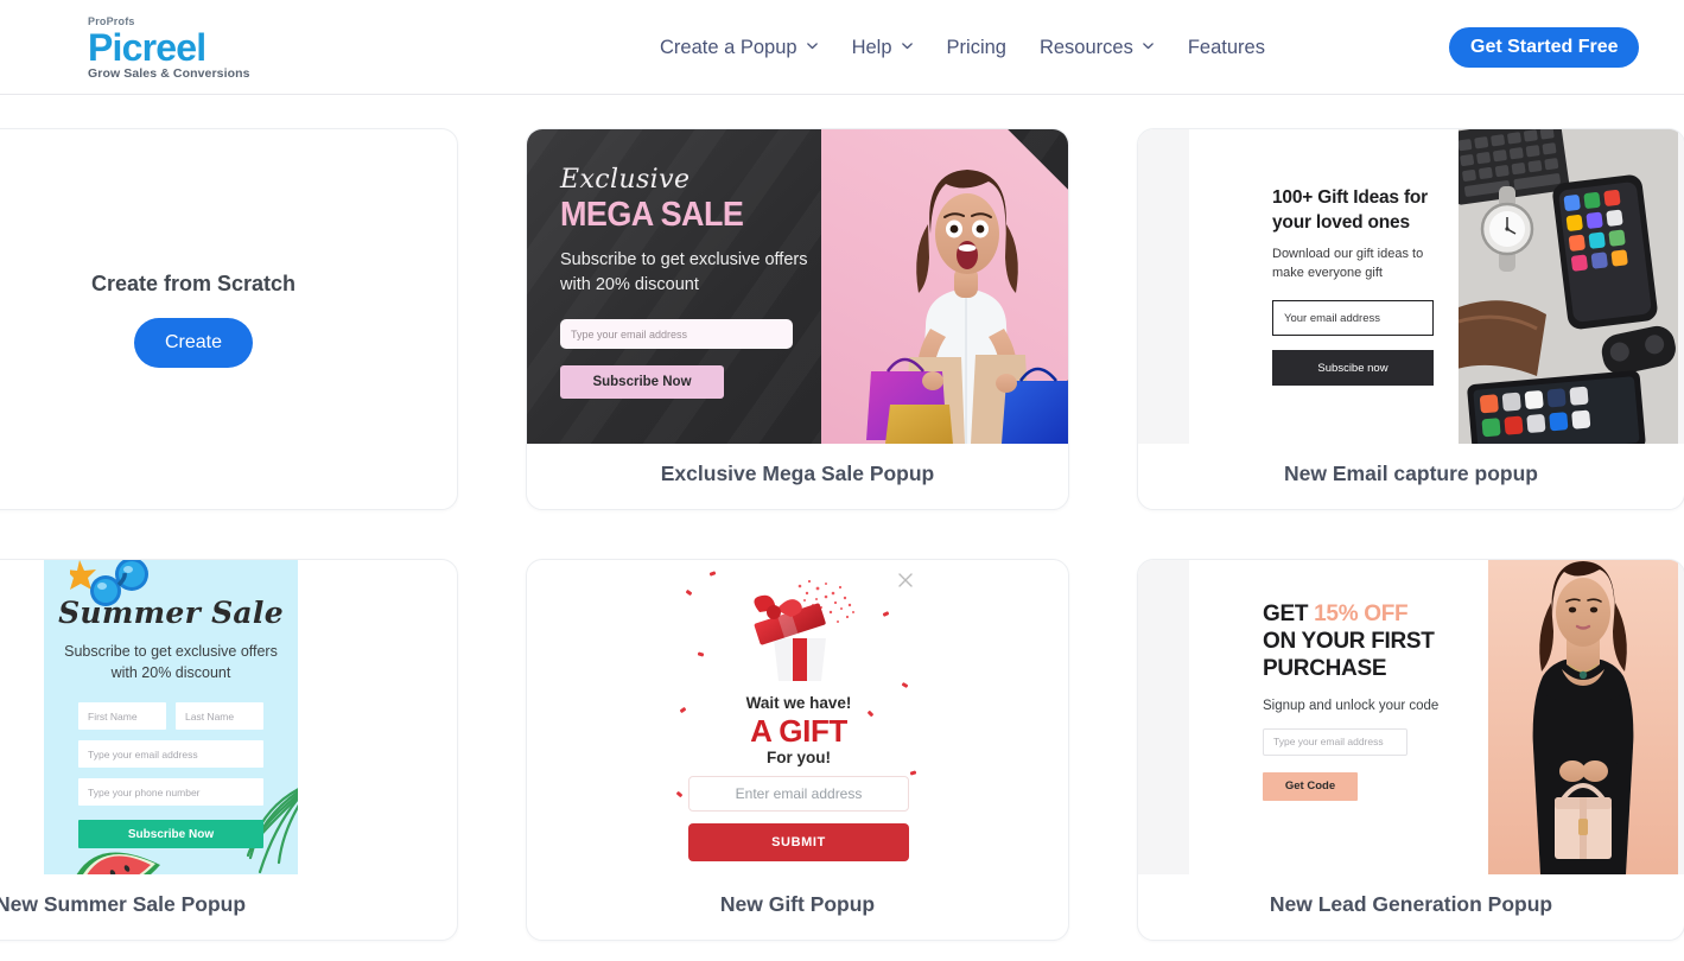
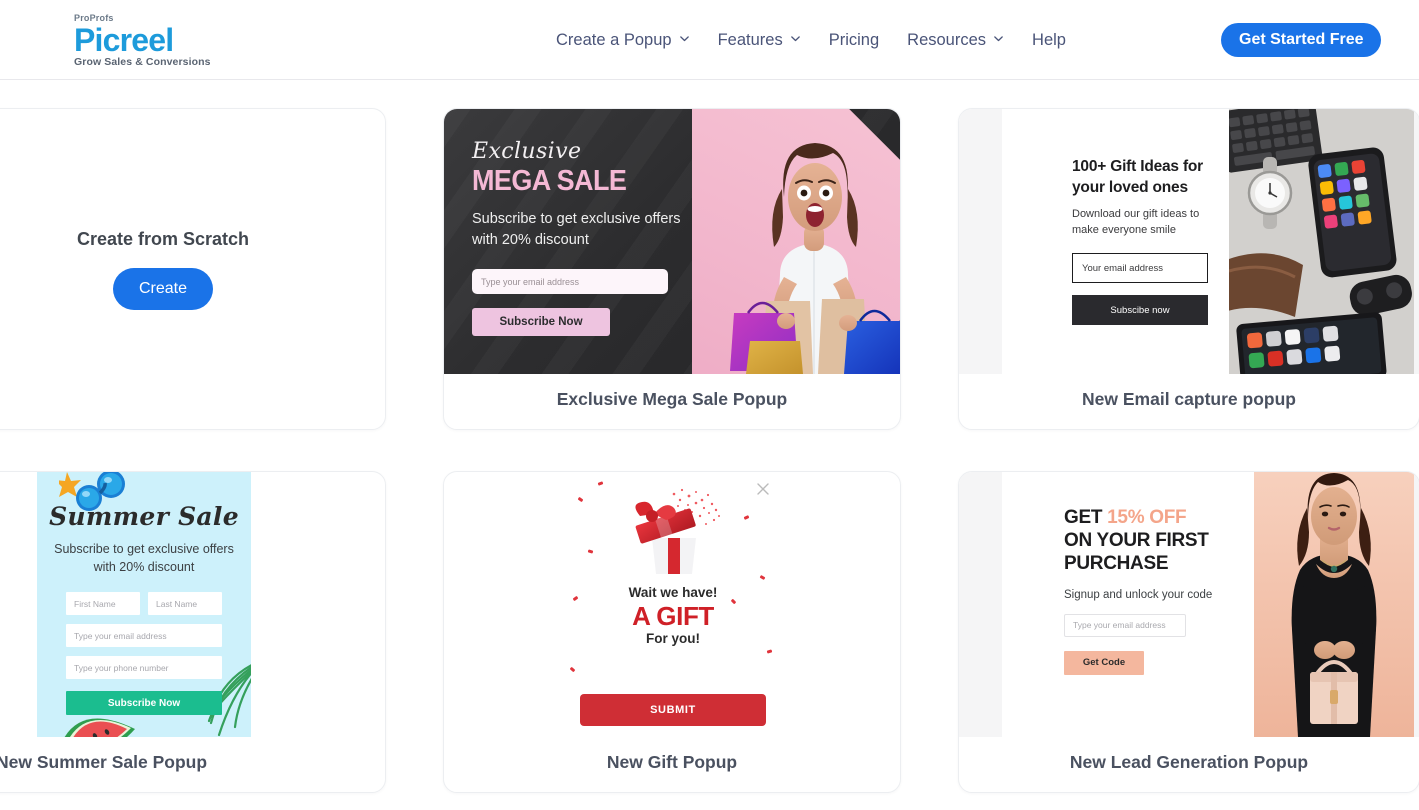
  ProProfs
  Picreel
  Grow Sales & Conversions
  Create a Popup
- Help
+ Features
  Pricing
  Resources
- Features
+ Help
  Get Started Free
  Create from Scratch
  Create
  Exclusive
  MEGA SALE
  Subscribe to get exclusive offers with 20% discount
  Type your email address Subscribe Now
  Exclusive Mega Sale Popup
  100+ Gift Ideas for your loved ones
- Download our gift ideas to make everyone gift
+ Download our gift ideas to make everyone smile
  Your email address Subscibe now
  New Email capture popup
  Summer Sale
  Subscribe to get exclusive offers with 20% discount
  First Name
  Last Name
  Type your email address
  Type your phone number
  Subscribe Now
  New Summer Sale Popup
  Wait we have!
  A GIFT
  For you!
- Enter email address
  SUBMIT
  New Gift Popup
  GET 15% OFF
  ON YOUR FIRST PURCHASE
  Signup and unlock your code
  Type your email address Get Code
  New Lead Generation Popup
